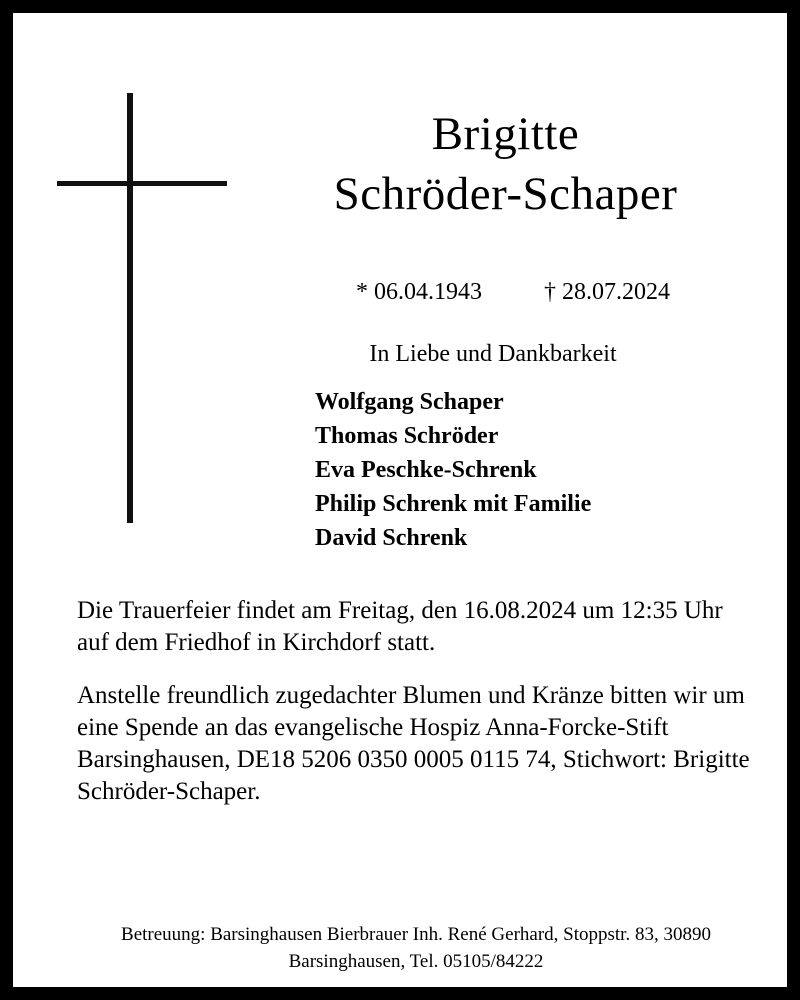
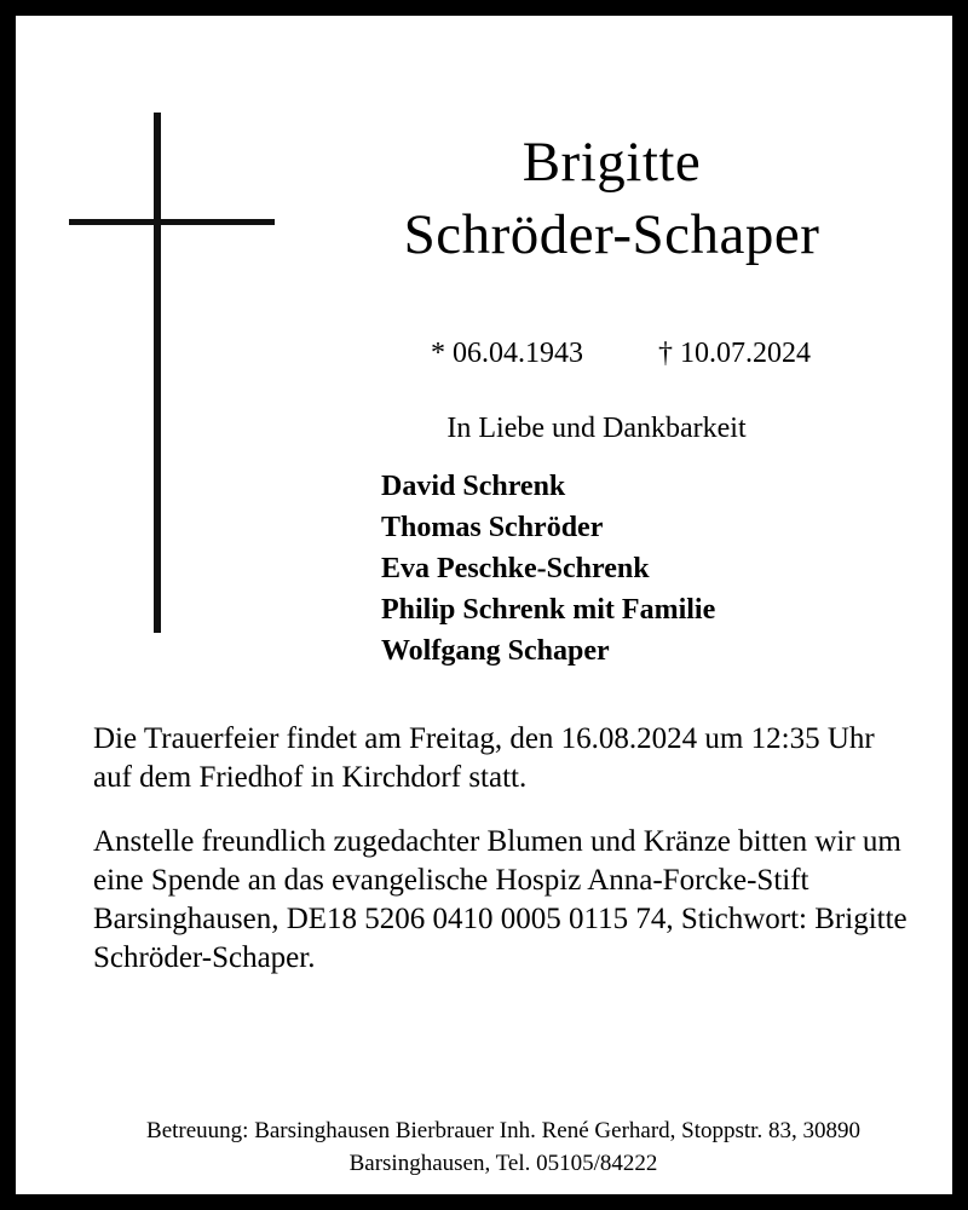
  Brigitte
  Schröder-Schaper
  * 06.04.1943
- † 28.07.2024
+ † 10.07.2024
  In Liebe und Dankbarkeit
- Wolfgang Schaper
+ David Schrenk
  Thomas Schröder
  Eva Peschke-Schrenk
  Philip Schrenk mit Familie
- David Schrenk
+ Wolfgang Schaper
  Die Trauerfeier findet am Freitag, den 16.08.2024 um 12:35 Uhr auf dem Friedhof in Kirchdorf statt.
- Anstelle freundlich zugedachter Blumen und Kränze bitten wir um eine Spende an das evangelische Hospiz Anna-Forcke-Stift Barsinghausen, DE18 5206 0350 0005 0115 74, Stichwort: Brigitte Schröder-Schaper.
+ Anstelle freundlich zugedachter Blumen und Kränze bitten wir um eine Spende an das evangelische Hospiz Anna-Forcke-Stift Barsinghausen, DE18 5206 0410 0005 0115 74, Stichwort: Brigitte Schröder-Schaper.
  Betreuung: Barsinghausen Bierbrauer Inh. René Gerhard, Stoppstr. 83, 30890 Barsinghausen, Tel. 05105/84222
